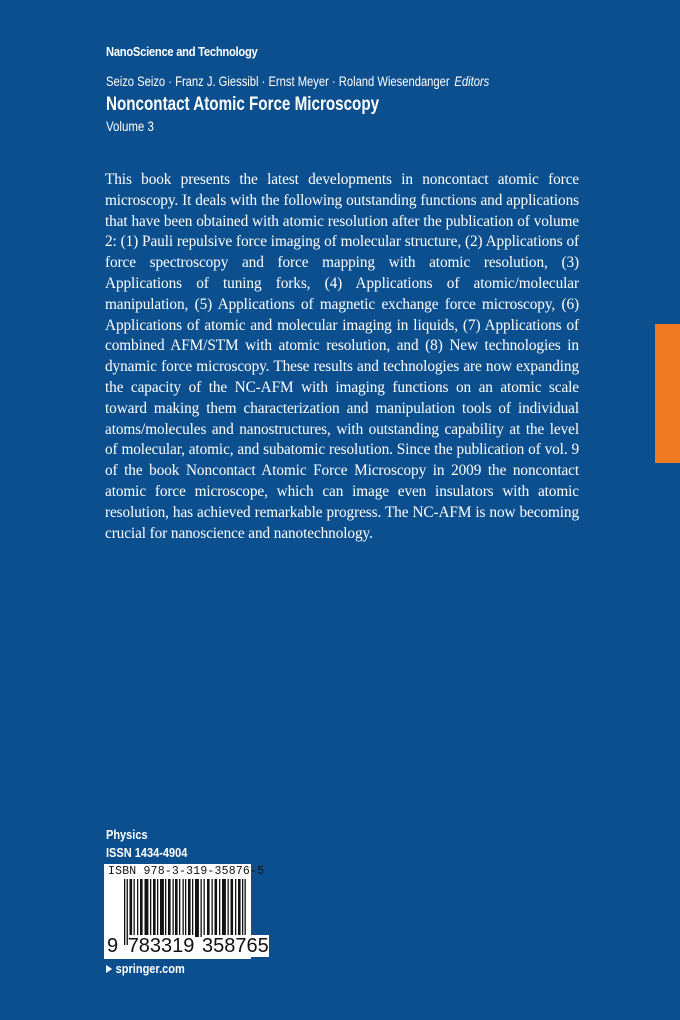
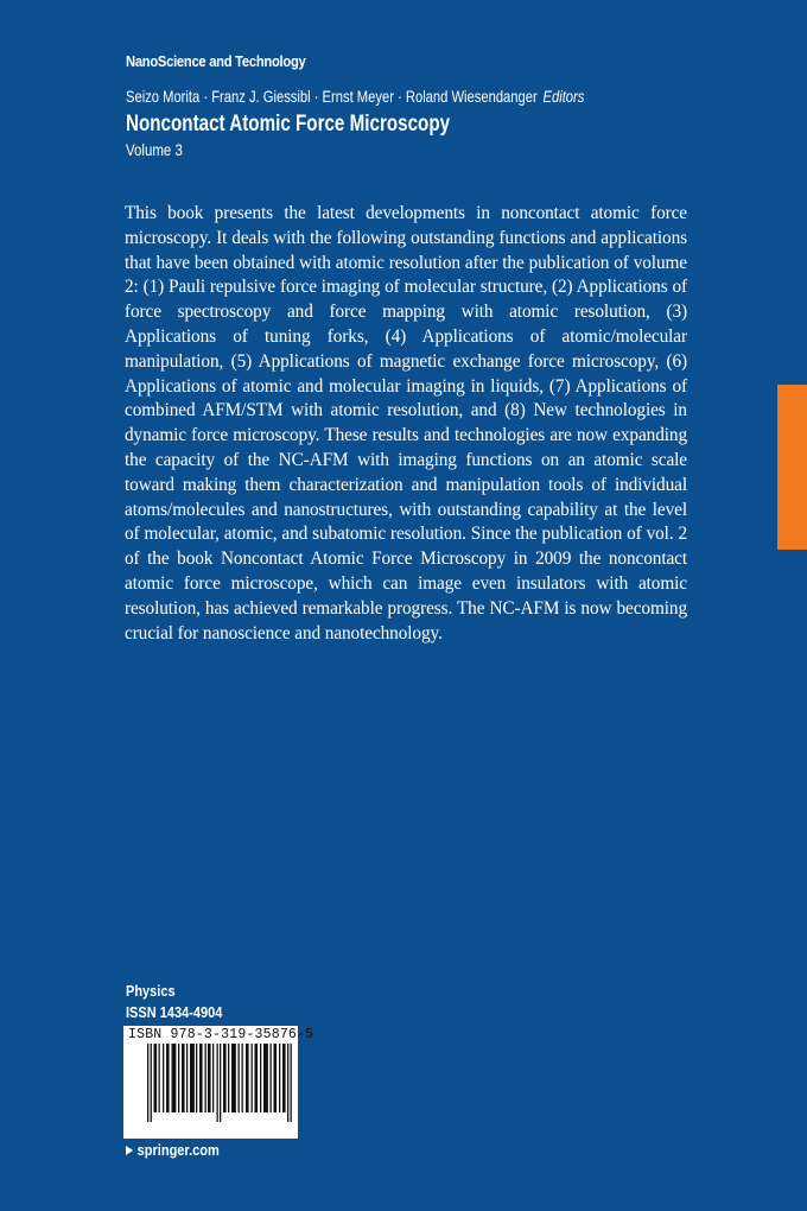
  NanoScience and Technology
- Seizo Seizo · Franz J. Giessibl · Ernst Meyer · Roland Wiesendanger Editors
+ Seizo Morita · Franz J. Giessibl · Ernst Meyer · Roland Wiesendanger Editors
  Noncontact Atomic Force Microscopy
  Volume 3
- This book presents the latest developments in noncontact atomic force microscopy. It deals with the following outstanding functions and applications that have been obtained with atomic resolution after the publication of volume 2: (1) Pauli repulsive force imaging of molecular structure, (2) Applications of force spectroscopy and force mapping with atomic resolution, (3) Applications of tuning forks, (4) Applications of atomic/molecular manipulation, (5) Applications of magnetic exchange force microscopy, (6) Applications of atomic and molecular imaging in liquids, (7) Applications of combined AFM/STM with atomic resolution, and (8) New technologies in dynamic force microscopy. These results and technologies are now expanding the capacity of the NC-AFM with imaging functions on an atomic scale toward making them characterization and manipulation tools of individual atoms/molecules and nanostructures, with outstanding capability at the level of molecular, atomic, and subatomic resolution. Since the publication of vol. 9 of the book Noncontact Atomic Force Microscopy in 2009 the noncontact atomic force microscope, which can image even insulators with atomic resolution, has achieved remarkable progress. The NC-AFM is now becoming crucial for nanoscience and nanotechnology.
+ This book presents the latest developments in noncontact atomic force microscopy. It deals with the following outstanding functions and applications that have been obtained with atomic resolution after the publication of volume 2: (1) Pauli repulsive force imaging of molecular structure, (2) Applications of force spectroscopy and force mapping with atomic resolution, (3) Applications of tuning forks, (4) Applications of atomic/molecular manipulation, (5) Applications of magnetic exchange force microscopy, (6) Applications of atomic and molecular imaging in liquids, (7) Applications of combined AFM/STM with atomic resolution, and (8) New technologies in dynamic force microscopy. These results and technologies are now expanding the capacity of the NC-AFM with imaging functions on an atomic scale toward making them characterization and manipulation tools of individual atoms/molecules and nanostructures, with outstanding capability at the level of molecular, atomic, and subatomic resolution. Since the publication of vol. 2 of the book Noncontact Atomic Force Microscopy in 2009 the noncontact atomic force microscope, which can image even insulators with atomic resolution, has achieved remarkable progress. The NC-AFM is now becoming crucial for nanoscience and nanotechnology.
  Physics
  ISSN 1434-4904
  ISBN 978-3-319-35876-5
- 9 783319 358765
  springer.com
